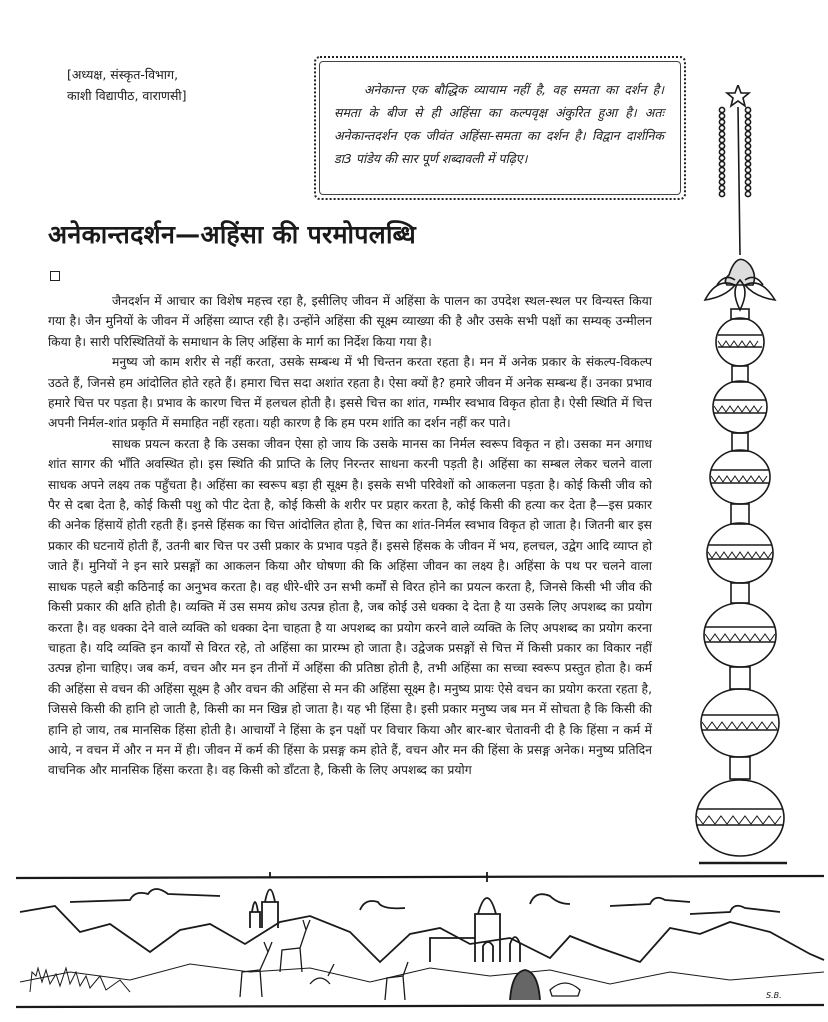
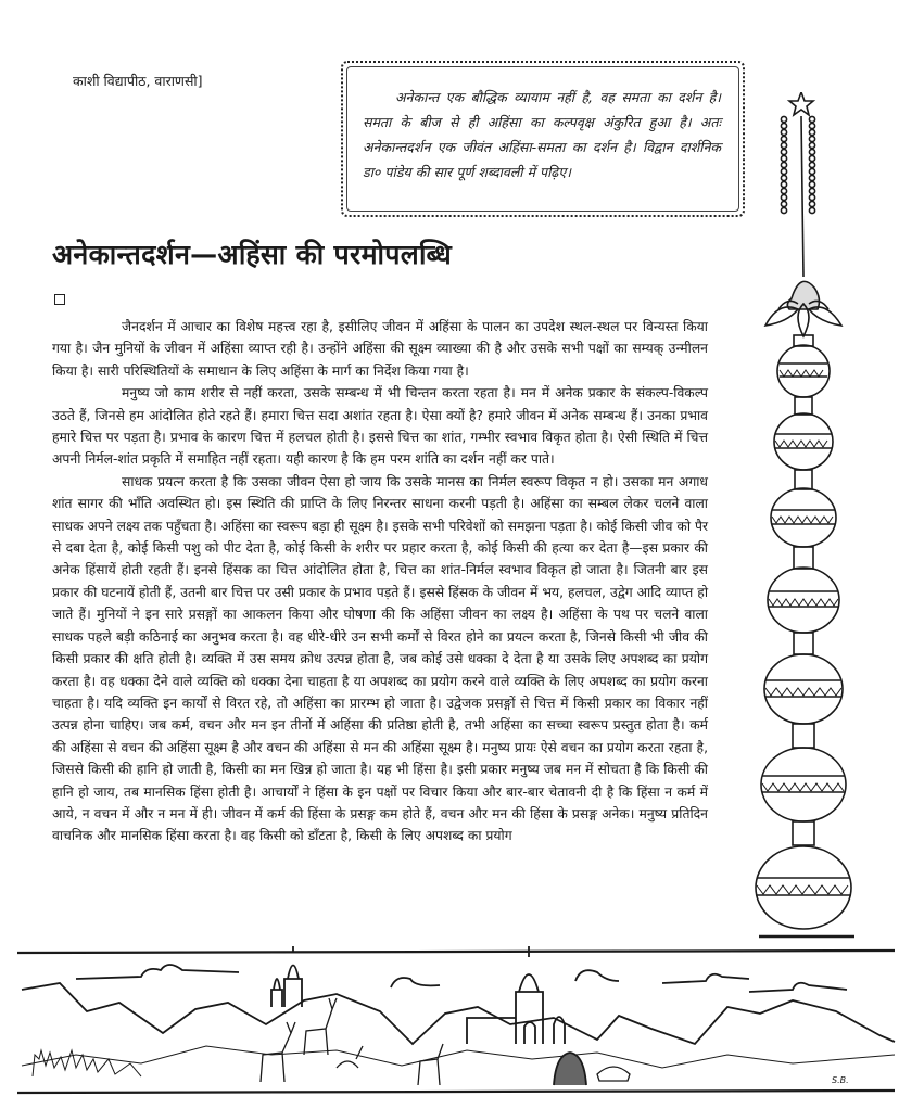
- [अध्यक्ष, संस्कृत-विभाग,
  काशी विद्यापीठ, वाराणसी]
- अनेकान्त एक बौद्धिक व्यायाम नहीं है, वह समता का दर्शन है। समता के बीज से ही अहिंसा का कल्पवृक्ष अंकुरित हुआ है। अतः अनेकान्तदर्शन एक जीवंत अहिंसा-समता का दर्शन है। विद्वान दार्शनिक डा3 पांडेय की सार पूर्ण शब्दावली में पढ़िए।
+ अनेकान्त एक बौद्धिक व्यायाम नहीं है, वह समता का दर्शन है। समता के बीज से ही अहिंसा का कल्पवृक्ष अंकुरित हुआ है। अतः अनेकान्तदर्शन एक जीवंत अहिंसा-समता का दर्शन है। विद्वान दार्शनिक डा० पांडेय की सार पूर्ण शब्दावली में पढ़िए।
  अनेकान्तदर्शन—अहिंसा की परमोपलब्धि
  जैनदर्शन में आचार का विशेष महत्त्व रहा है, इसीलिए जीवन में अहिंसा के पालन का उपदेश स्थल-स्थल पर विन्यस्त किया गया है। जैन मुनियों के जीवन में अहिंसा व्याप्त रही है। उन्होंने अहिंसा की सूक्ष्म व्याख्या की है और उसके सभी पक्षों का सम्यक् उन्मीलन किया है। सारी परिस्थितियों के समाधान के लिए अहिंसा के मार्ग का निर्देश किया गया है।
  मनुष्य जो काम शरीर से नहीं करता, उसके सम्बन्ध में भी चिन्तन करता रहता है। मन में अनेक प्रकार के संकल्प-विकल्प उठते हैं, जिनसे हम आंदोलित होते रहते हैं। हमारा चित्त सदा अशांत रहता है। ऐसा क्यों है? हमारे जीवन में अनेक सम्बन्ध हैं। उनका प्रभाव हमारे चित्त पर पड़ता है। प्रभाव के कारण चित्त में हलचल होती है। इससे चित्त का शांत, गम्भीर स्वभाव विकृत होता है। ऐसी स्थिति में चित्त अपनी निर्मल-शांत प्रकृति में समाहित नहीं रहता। यही कारण है कि हम परम शांति का दर्शन नहीं कर पाते।
- साधक प्रयत्न करता है कि उसका जीवन ऐसा हो जाय कि उसके मानस का निर्मल स्वरूप विकृत न हो। उसका मन अगाध शांत सागर की भाँति अवस्थित हो। इस स्थिति की प्राप्ति के लिए निरन्तर साधना करनी पड़ती है। अहिंसा का सम्बल लेकर चलने वाला साधक अपने लक्ष्य तक पहुँचता है। अहिंसा का स्वरूप बड़ा ही सूक्ष्म है। इसके सभी परिवेशों को आकलना पड़ता है। कोई किसी जीव को पैर से दबा देता है, कोई किसी पशु को पीट देता है, कोई किसी के शरीर पर प्रहार करता है, कोई किसी की हत्या कर देता है—इस प्रकार की अनेक हिंसायें होती रहती हैं। इनसे हिंसक का चित्त आंदोलित होता है, चित्त का शांत-निर्मल स्वभाव विकृत हो जाता है। जितनी बार इस प्रकार की घटनायें होती हैं, उतनी बार चित्त पर उसी प्रकार के प्रभाव पड़ते हैं। इससे हिंसक के जीवन में भय, हलचल, उद्वेग आदि व्याप्त हो जाते हैं। मुनियों ने इन सारे प्रसङ्गों का आकलन किया और घोषणा की कि अहिंसा जीवन का लक्ष्य है। अहिंसा के पथ पर चलने वाला साधक पहले बड़ी कठिनाई का अनुभव करता है। वह धीरे-धीरे उन सभी कर्मों से विरत होने का प्रयत्न करता है, जिनसे किसी भी जीव की किसी प्रकार की क्षति होती है। व्यक्ति में उस समय क्रोध उत्पन्न होता है, जब कोई उसे धक्का दे देता है या उसके लिए अपशब्द का प्रयोग करता है। वह धक्का देने वाले व्यक्ति को धक्का देना चाहता है या अपशब्द का प्रयोग करने वाले व्यक्ति के लिए अपशब्द का प्रयोग करना चाहता है। यदि व्यक्ति इन कार्यों से विरत रहे, तो अहिंसा का प्रारम्भ हो जाता है। उद्वेजक प्रसङ्गों से चित्त में किसी प्रकार का विकार नहीं उत्पन्न होना चाहिए। जब कर्म, वचन और मन इन तीनों में अहिंसा की प्रतिष्ठा होती है, तभी अहिंसा का सच्चा स्वरूप प्रस्तुत होता है। कर्म की अहिंसा से वचन की अहिंसा सूक्ष्म है और वचन की अहिंसा से मन की अहिंसा सूक्ष्म है। मनुष्य प्रायः ऐसे वचन का प्रयोग करता रहता है, जिससे किसी की हानि हो जाती है, किसी का मन खिन्न हो जाता है। यह भी हिंसा है। इसी प्रकार मनुष्य जब मन में सोचता है कि किसी की हानि हो जाय, तब मानसिक हिंसा होती है। आचार्यों ने हिंसा के इन पक्षों पर विचार किया और बार-बार चेतावनी दी है कि हिंसा न कर्म में आये, न वचन में और न मन में ही। जीवन में कर्म की हिंसा के प्रसङ्ग कम होते हैं, वचन और मन की हिंसा के प्रसङ्ग अनेक। मनुष्य प्रतिदिन वाचनिक और मानसिक हिंसा करता है। वह किसी को डाँटता है, किसी के लिए अपशब्द का प्रयोग
+ साधक प्रयत्न करता है कि उसका जीवन ऐसा हो जाय कि उसके मानस का निर्मल स्वरूप विकृत न हो। उसका मन अगाध शांत सागर की भाँति अवस्थित हो। इस स्थिति की प्राप्ति के लिए निरन्तर साधना करनी पड़ती है। अहिंसा का सम्बल लेकर चलने वाला साधक अपने लक्ष्य तक पहुँचता है। अहिंसा का स्वरूप बड़ा ही सूक्ष्म है। इसके सभी परिवेशों को समझना पड़ता है। कोई किसी जीव को पैर से दबा देता है, कोई किसी पशु को पीट देता है, कोई किसी के शरीर पर प्रहार करता है, कोई किसी की हत्या कर देता है—इस प्रकार की अनेक हिंसायें होती रहती हैं। इनसे हिंसक का चित्त आंदोलित होता है, चित्त का शांत-निर्मल स्वभाव विकृत हो जाता है। जितनी बार इस प्रकार की घटनायें होती हैं, उतनी बार चित्त पर उसी प्रकार के प्रभाव पड़ते हैं। इससे हिंसक के जीवन में भय, हलचल, उद्वेग आदि व्याप्त हो जाते हैं। मुनियों ने इन सारे प्रसङ्गों का आकलन किया और घोषणा की कि अहिंसा जीवन का लक्ष्य है। अहिंसा के पथ पर चलने वाला साधक पहले बड़ी कठिनाई का अनुभव करता है। वह धीरे-धीरे उन सभी कर्मों से विरत होने का प्रयत्न करता है, जिनसे किसी भी जीव की किसी प्रकार की क्षति होती है। व्यक्ति में उस समय क्रोध उत्पन्न होता है, जब कोई उसे धक्का दे देता है या उसके लिए अपशब्द का प्रयोग करता है। वह धक्का देने वाले व्यक्ति को धक्का देना चाहता है या अपशब्द का प्रयोग करने वाले व्यक्ति के लिए अपशब्द का प्रयोग करना चाहता है। यदि व्यक्ति इन कार्यों से विरत रहे, तो अहिंसा का प्रारम्भ हो जाता है। उद्वेजक प्रसङ्गों से चित्त में किसी प्रकार का विकार नहीं उत्पन्न होना चाहिए। जब कर्म, वचन और मन इन तीनों में अहिंसा की प्रतिष्ठा होती है, तभी अहिंसा का सच्चा स्वरूप प्रस्तुत होता है। कर्म की अहिंसा से वचन की अहिंसा सूक्ष्म है और वचन की अहिंसा से मन की अहिंसा सूक्ष्म है। मनुष्य प्रायः ऐसे वचन का प्रयोग करता रहता है, जिससे किसी की हानि हो जाती है, किसी का मन खिन्न हो जाता है। यह भी हिंसा है। इसी प्रकार मनुष्य जब मन में सोचता है कि किसी की हानि हो जाय, तब मानसिक हिंसा होती है। आचार्यों ने हिंसा के इन पक्षों पर विचार किया और बार-बार चेतावनी दी है कि हिंसा न कर्म में आये, न वचन में और न मन में ही। जीवन में कर्म की हिंसा के प्रसङ्ग कम होते हैं, वचन और मन की हिंसा के प्रसङ्ग अनेक। मनुष्य प्रतिदिन वाचनिक और मानसिक हिंसा करता है। वह किसी को डाँटता है, किसी के लिए अपशब्द का प्रयोग
  S.B.
